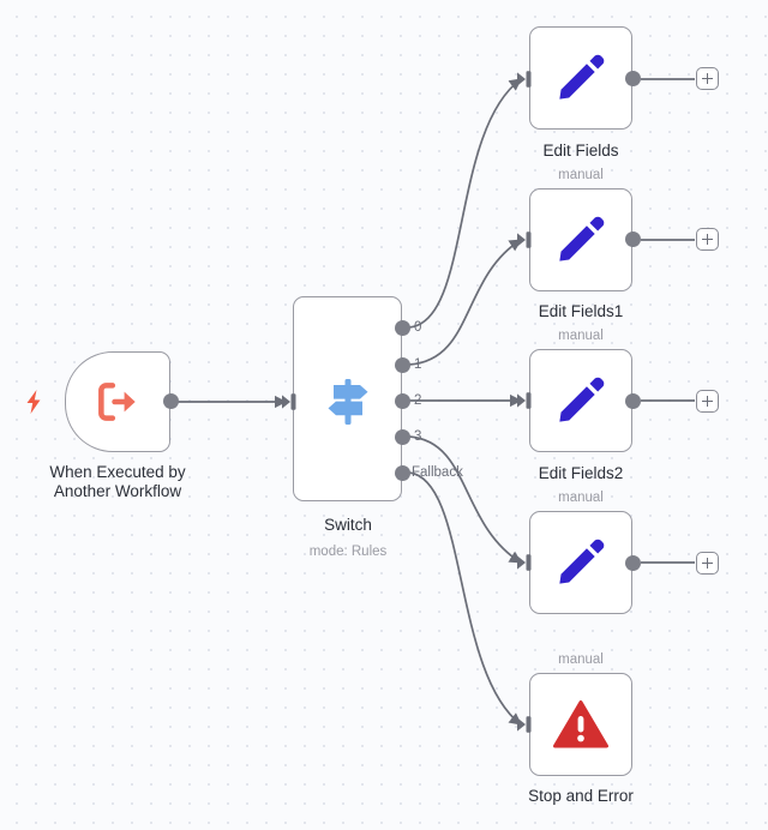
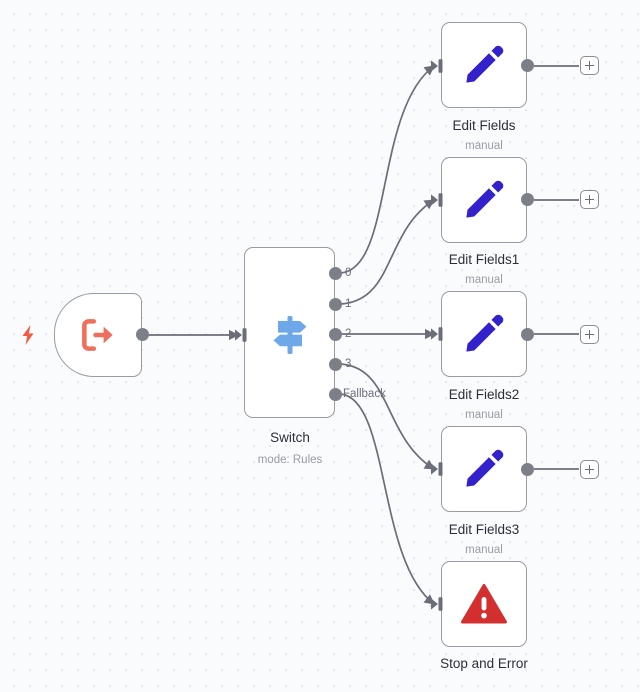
- When Executed by
- Another Workflow
  0
  1
  2
  3
  Fallback
  Switch
  mode: Rules
  Edit Fields
  manual
  Edit Fields1
  manual
  Edit Fields2
  manual
+ Edit Fields3
  manual
  Stop and Error
